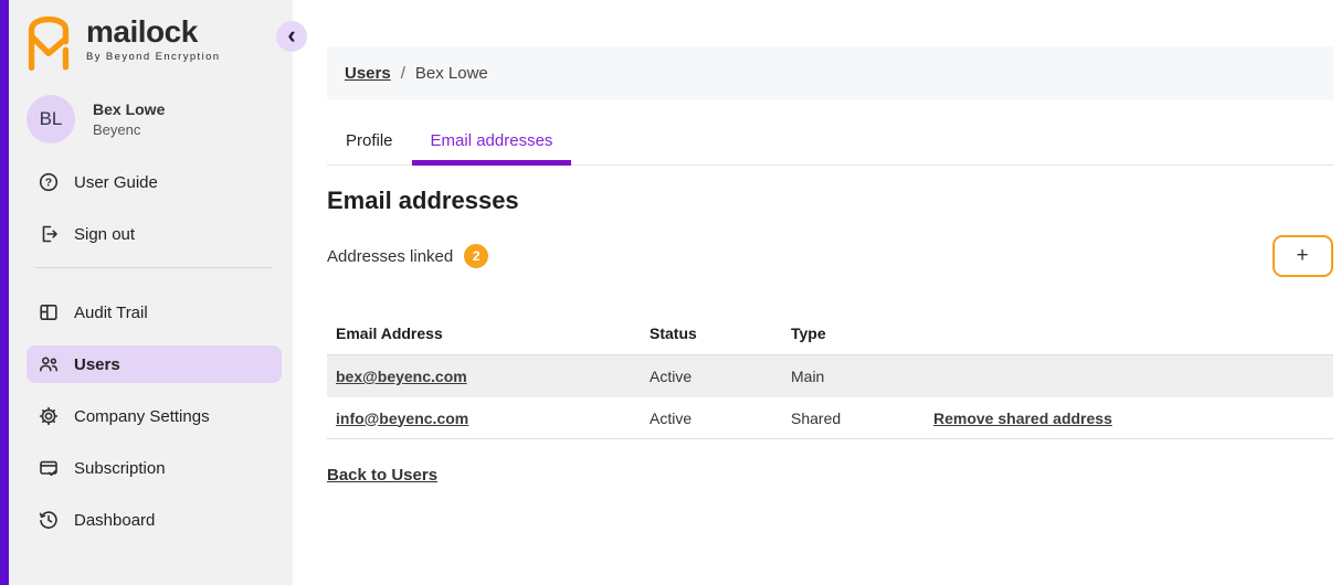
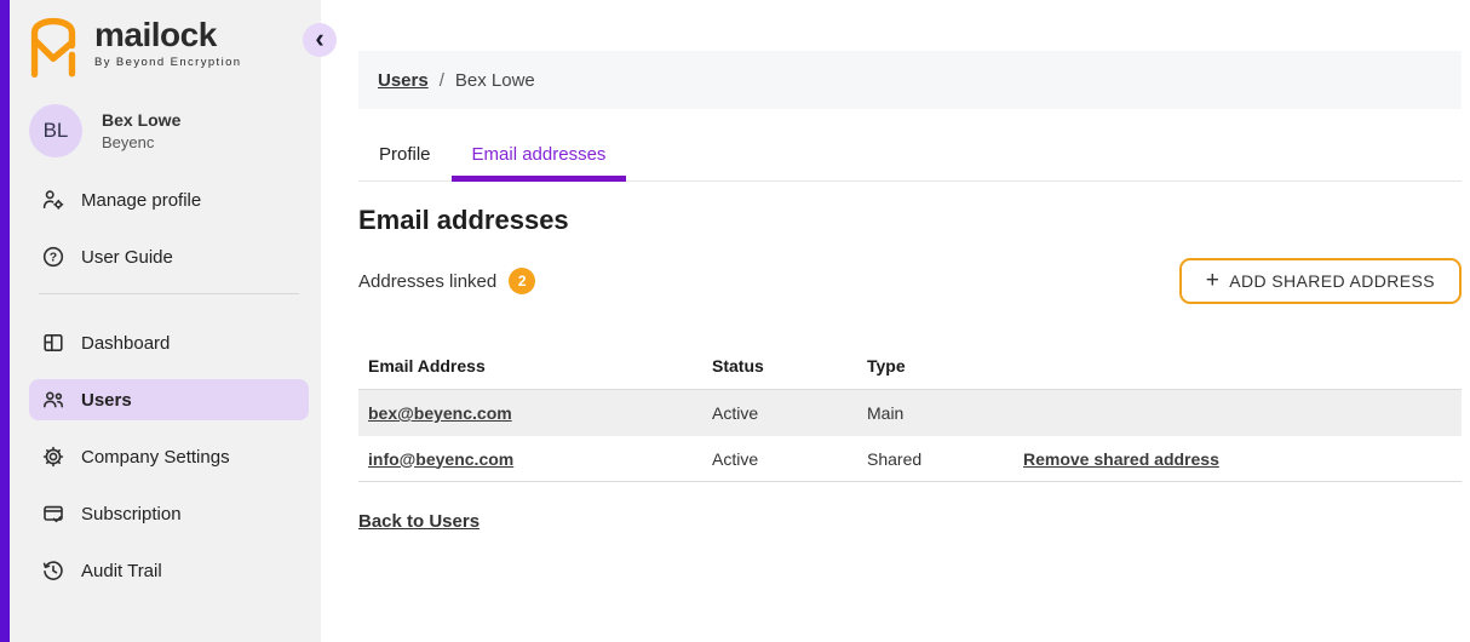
  mailock
  By Beyond Encryption
  BL
  Bex Lowe
  Beyenc
+ Manage profile
  ?
  User Guide
- Sign out
- Audit Trail
+ Dashboard
  Users
  Company Settings
  Subscription
- Dashboard
+ Audit Trail
  ‹
  Users
  /
  Bex Lowe
  Profile
  Email addresses
  Email addresses
  Addresses linked
  2
  +
+ ADD SHARED ADDRESS
  Email Address
  Status
  Type
  bex@beyenc.com
  Active
  Main
  info@beyenc.com
  Active
  Shared
  Remove shared address
  Back to Users
